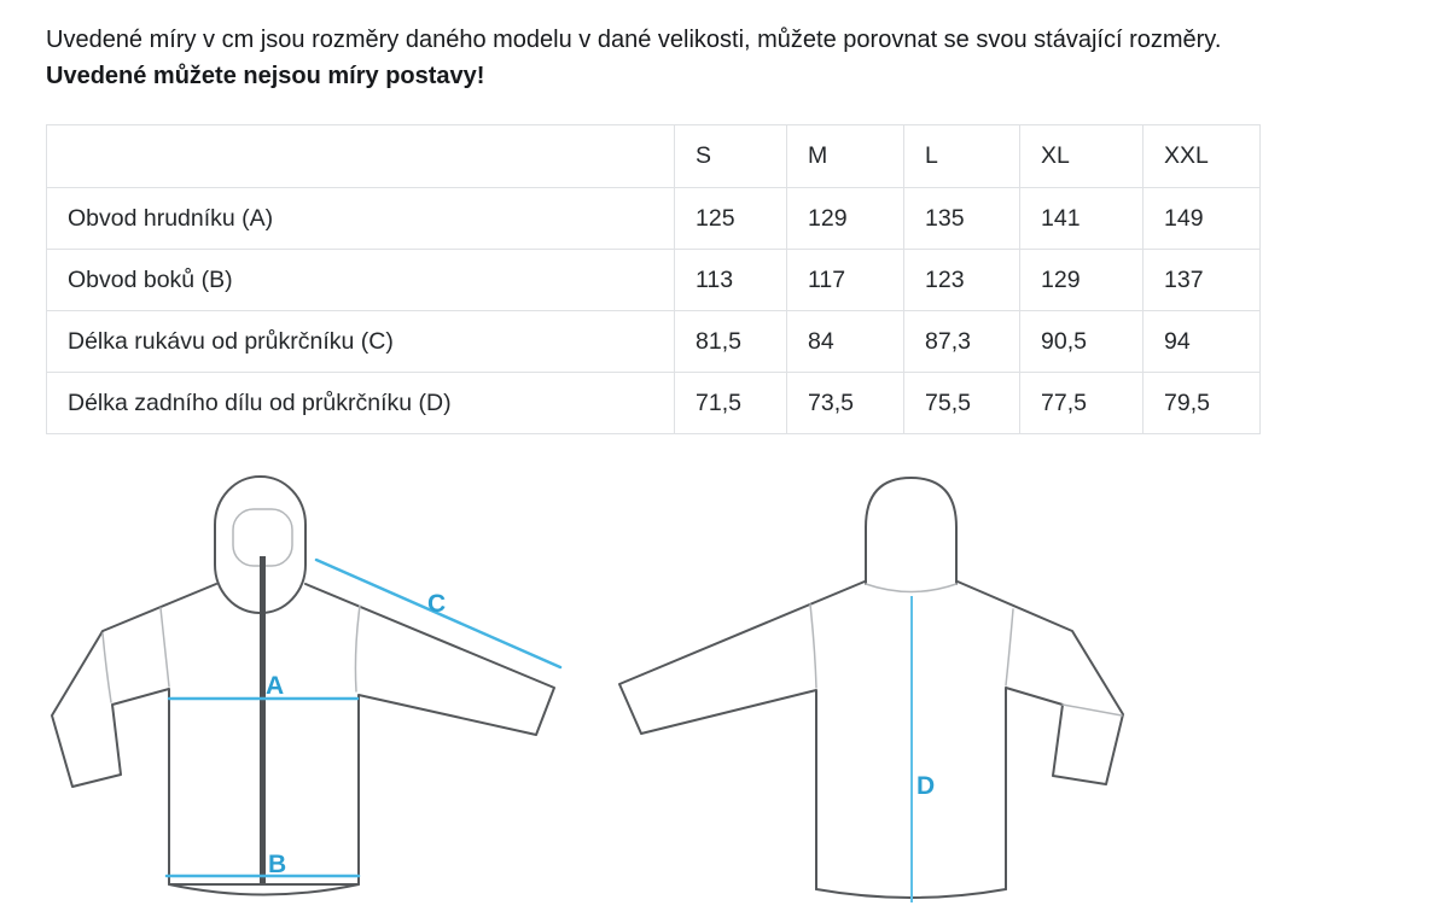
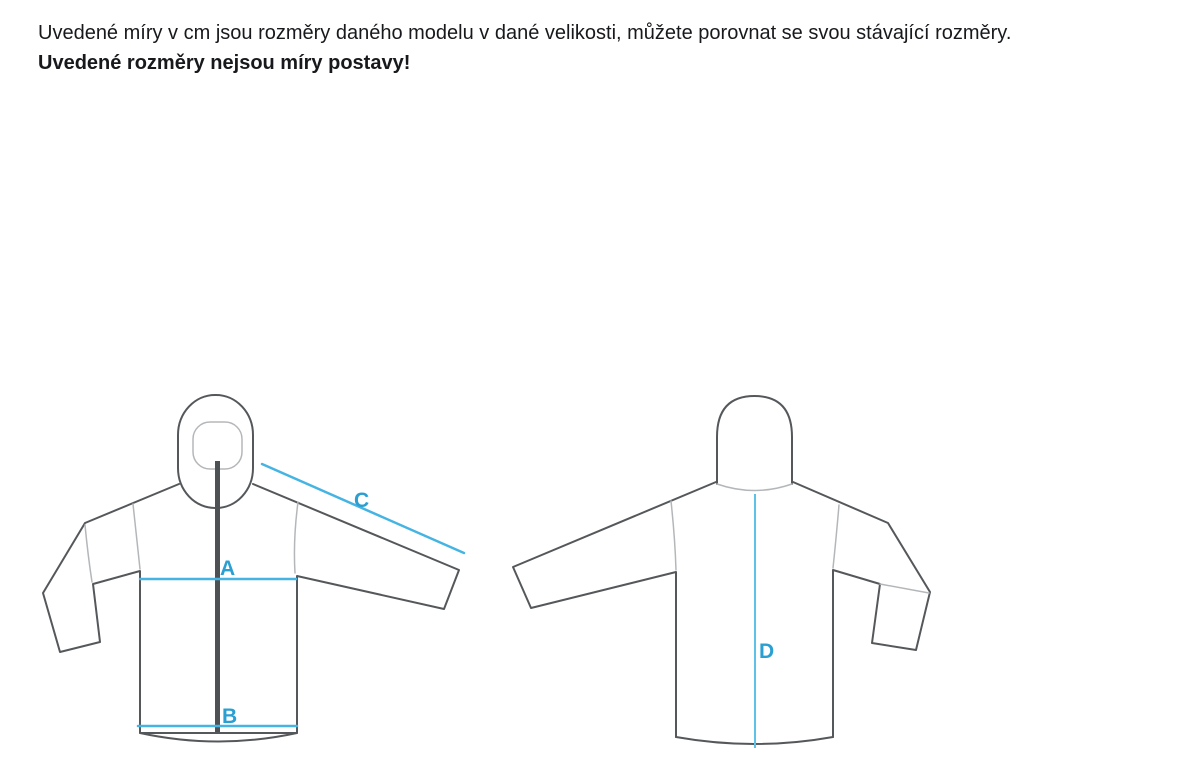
  Uvedené míry v cm jsou rozměry daného modelu v dané velikosti, můžete porovnat se svou stávající rozměry.
- Uvedené můžete nejsou míry postavy!
+ Uvedené rozměry nejsou míry postavy!
- 	S	M	L	XL	XXL
- Obvod hrudníku (A)	125	129	135	141	149
- Obvod boků (B)	113	117	123	129	137
- Délka rukávu od průkrčníku (C)	81,5	84	87,3	90,5	94
- Délka zadního dílu od průkrčníku (D)	71,5	73,5	75,5	77,5	79,5
  A
  B
  C
  D
